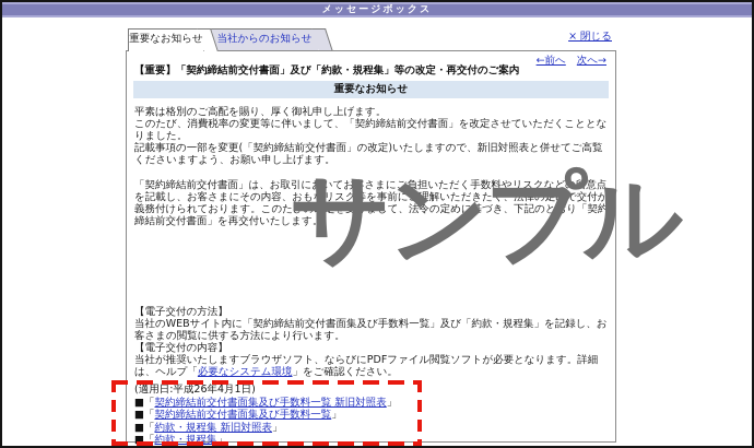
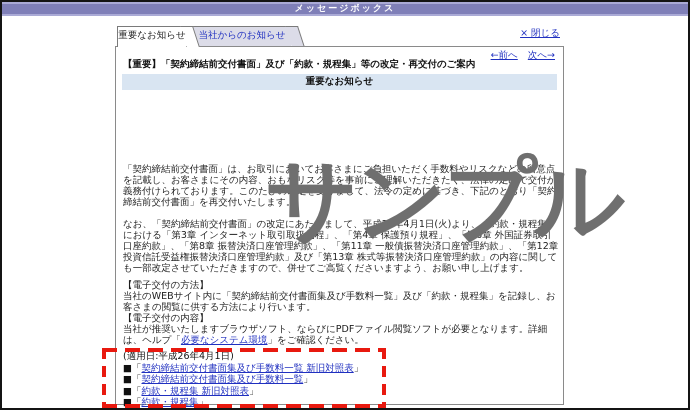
  メッセージボックス
  重要なお知らせ
  当社からのお知らせ
  × 閉じる
  ←前へ 次へ→
  【重要】「契約締結前交付書面」及び「約款・規程集」等の改定・再交付のご案内
  重要なお知らせ
- 平素は格別のご高配を賜り、厚く御礼申し上げます。
- このたび、消費税率の変更等に伴いまして、「契約締結前交付書面」を改定させていただくこととなりました。
- 記載事項の一部を変更(「契約締結前交付書面」の改定)いたしますので、新旧対照表と併せてご高覧くださいますよう、お願い申し上げます。
  「契約締結前交付書面」は、お取引においてお客さまにご負担いただく手数料やリスクなどの留意点を記載し、お客さまにその内容、おもなリスク等を事前にご理解いただきたく、法律の定めで交付が義務付けられております。このたびの改定を受けまして、法令の定めに基づき、下記のとおり「契約締結前交付書面」を再交付いたします。
+ なお、「契約締結前交付書面」の改定にあたりまして、平成26年4月1日(火)より、「約款・規程集」における「第3章 インターネット取引取扱規程」、「第4章 保護預り規程」、「第6章 外国証券取引口座約款」、「第8章 振替決済口座管理約款」、「第11章 一般債振替決済口座管理約款」、「第12章 投資信託受益権振替決済口座管理約款」及び「第13章 株式等振替決済口座管理約款」の内容に関しても一部改定させていただきますので、併せてご高覧くださいますよう、お願い申し上げます。
  【電子交付の方法】
  当社のWEBサイト内に「契約締結前交付書面集及び手数料一覧」及び「約款・規程集」を記録し、お客さまの閲覧に供する方法により行います。
  【電子交付の内容】
  当社が推奨いたしますブラウザソフト、ならびにPDFファイル閲覧ソフトが必要となります。詳細は、ヘルプ「必要なシステム環境」をご確認ください。
  サンプル
